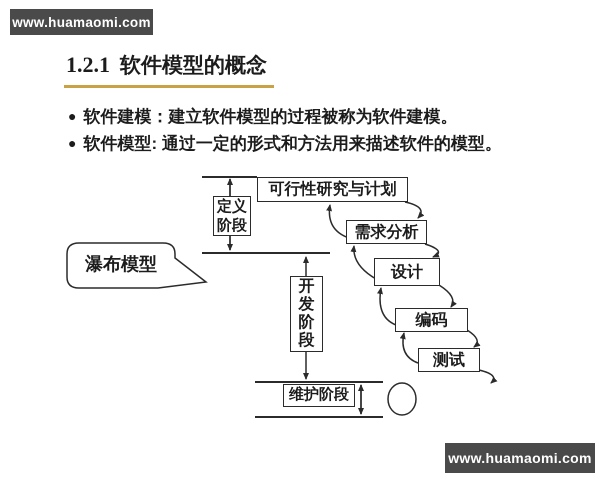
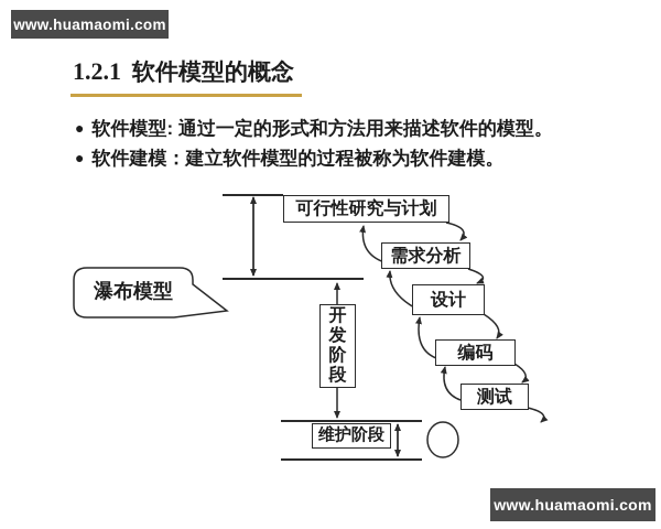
  www.huamaomi.com
  1.2.1 软件模型的概念
  ●
- 软件建模：建立软件模型的过程被称为软件建模。
+ 软件模型: 通过一定的形式和方法用来描述软件的模型。
  ●
- 软件模型: 通过一定的形式和方法用来描述软件的模型。
+ 软件建模：建立软件模型的过程被称为软件建模。
  可行性研究与计划
- 定义阶段
  需求分析
  设计
  编码
  测试
  维护阶段
  开发阶段
  瀑布模型
  www.huamaomi.com
